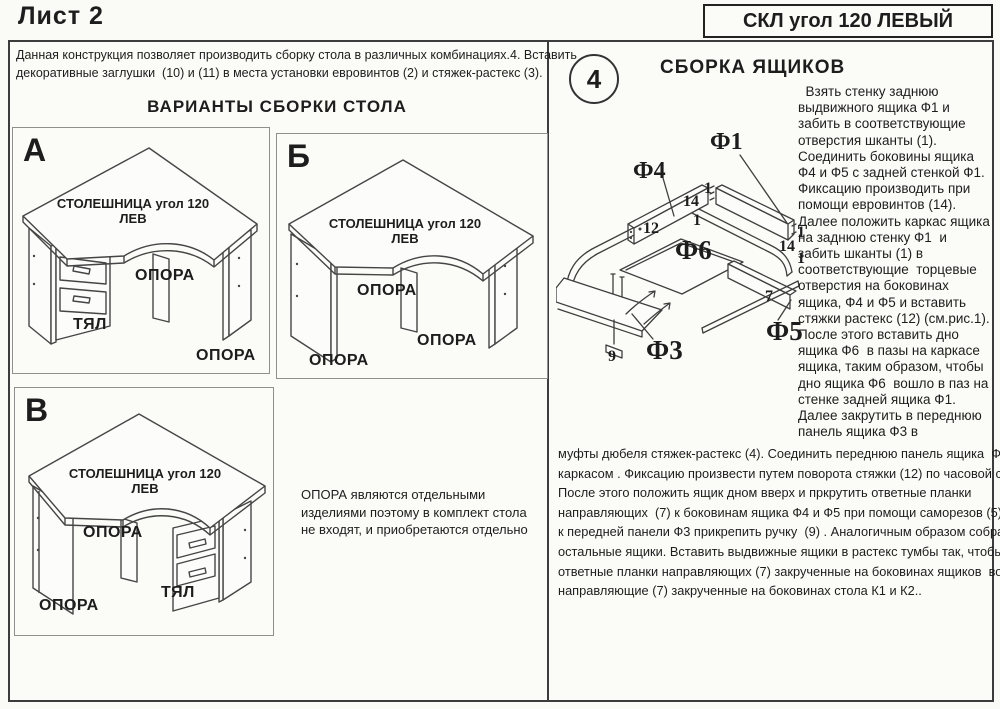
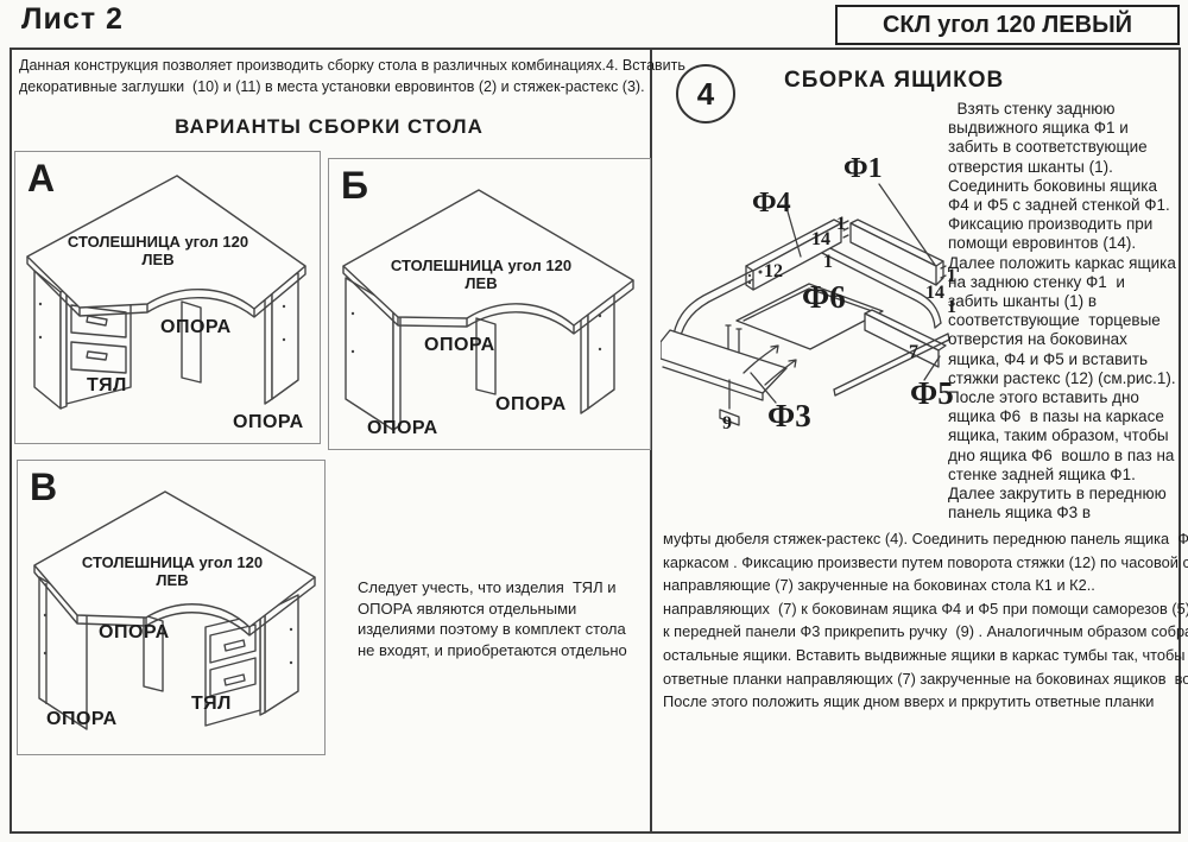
  Лист 2
  СКЛ угол 120 ЛЕВЫЙ
  Данная конструкция позволяет производить сборку стола в различных комбинациях.4. Вставить
  декоративные заглушки (10) и (11) в места установки евровинтов (2) и стяжек-растекс (3).
  ВАРИАНТЫ СБОРКИ СТОЛА
  А
  СТОЛЕШНИЦА угол 120 ЛЕВ
  ОПОРА
  ТЯЛ
  ОПОРА
  Б
  СТОЛЕШНИЦА угол 120 ЛЕВ
  ОПОРА
  ОПОРА
  ОПОРА
  В
  СТОЛЕШНИЦА угол 120 ЛЕВ
  ОПОРА
  ОПОРА
  ТЯЛ
+ Следует учесть, что изделия ТЯЛ и
  ОПОРА являются отдельными
  изделиями поэтому в комплект стола
  не входят, и приобретаются отдельно
  4
  СБОРКА ЯЩИКОВ
  Ф4
  Ф1
  Ф6
  Ф3
  Ф5
  12
  14
  1
  1
  1
  14
  1
  7
  9
  Взять стенку заднюю
  выдвижного ящика Ф1 и
  забить в соответствующие
  отверстия шканты (1).
  Соединить боковины ящика
  Ф4 и Ф5 с задней стенкой Ф1.
  Фиксацию производить при
  помощи евровинтов (14).
  Далее положить каркас ящика
  на заднюю стенку Ф1 и
  забить шканты (1) в
  соответствующие торцевые
  отверстия на боковинах
  ящика, Ф4 и Ф5 и вставить
  стяжки растекс (12) (см.рис.1).
  После этого вставить дно
  ящика Ф6 в пазы на каркасе
  ящика, таким образом, чтобы
  дно ящика Ф6 вошло в паз на
  стенке задней ящика Ф1.
  Далее закрутить в переднюю
  панель ящика Ф3 в
  муфты дюбеля стяжек-растекс (4). Соединить переднюю панель ящика Ф
  каркасом . Фиксацию произвести путем поворота стяжки (12) по часовой с
- После этого положить ящик дном вверх и пркрутить ответные планки
+ направляющие (7) закрученные на боковинах стола К1 и К2..
  направляющих (7) к боковинам ящика Ф4 и Ф5 при помощи саморезов (5
  к передней панели Ф3 прикрепить ручку (9) . Аналогичным образом собр
- остальные ящики. Вставить выдвижные ящики в растекс тумбы так, чтобы
+ остальные ящики. Вставить выдвижные ящики в каркас тумбы так, чтобы
  ответные планки направляющих (7) закрученные на боковинах ящиков во
- направляющие (7) закрученные на боковинах стола К1 и К2..
+ После этого положить ящик дном вверх и пркрутить ответные планки
